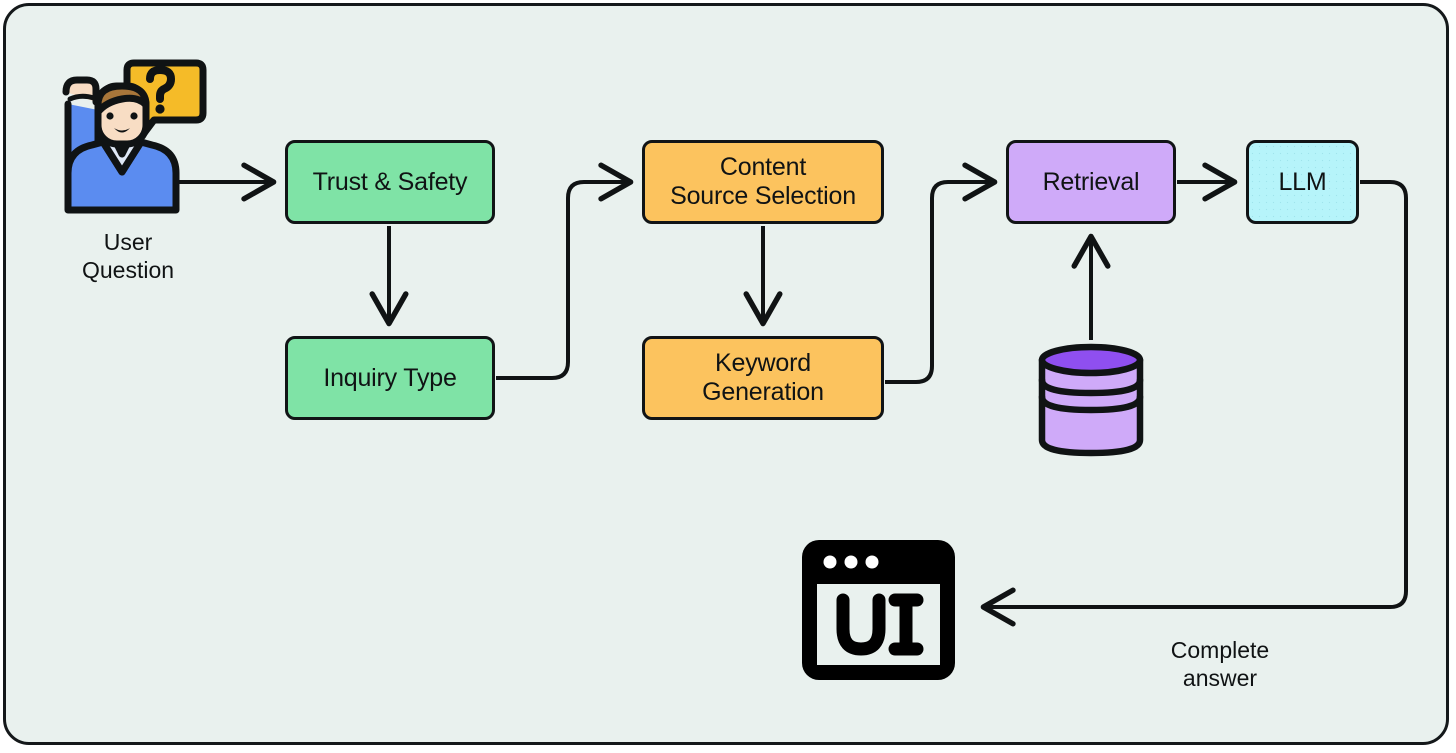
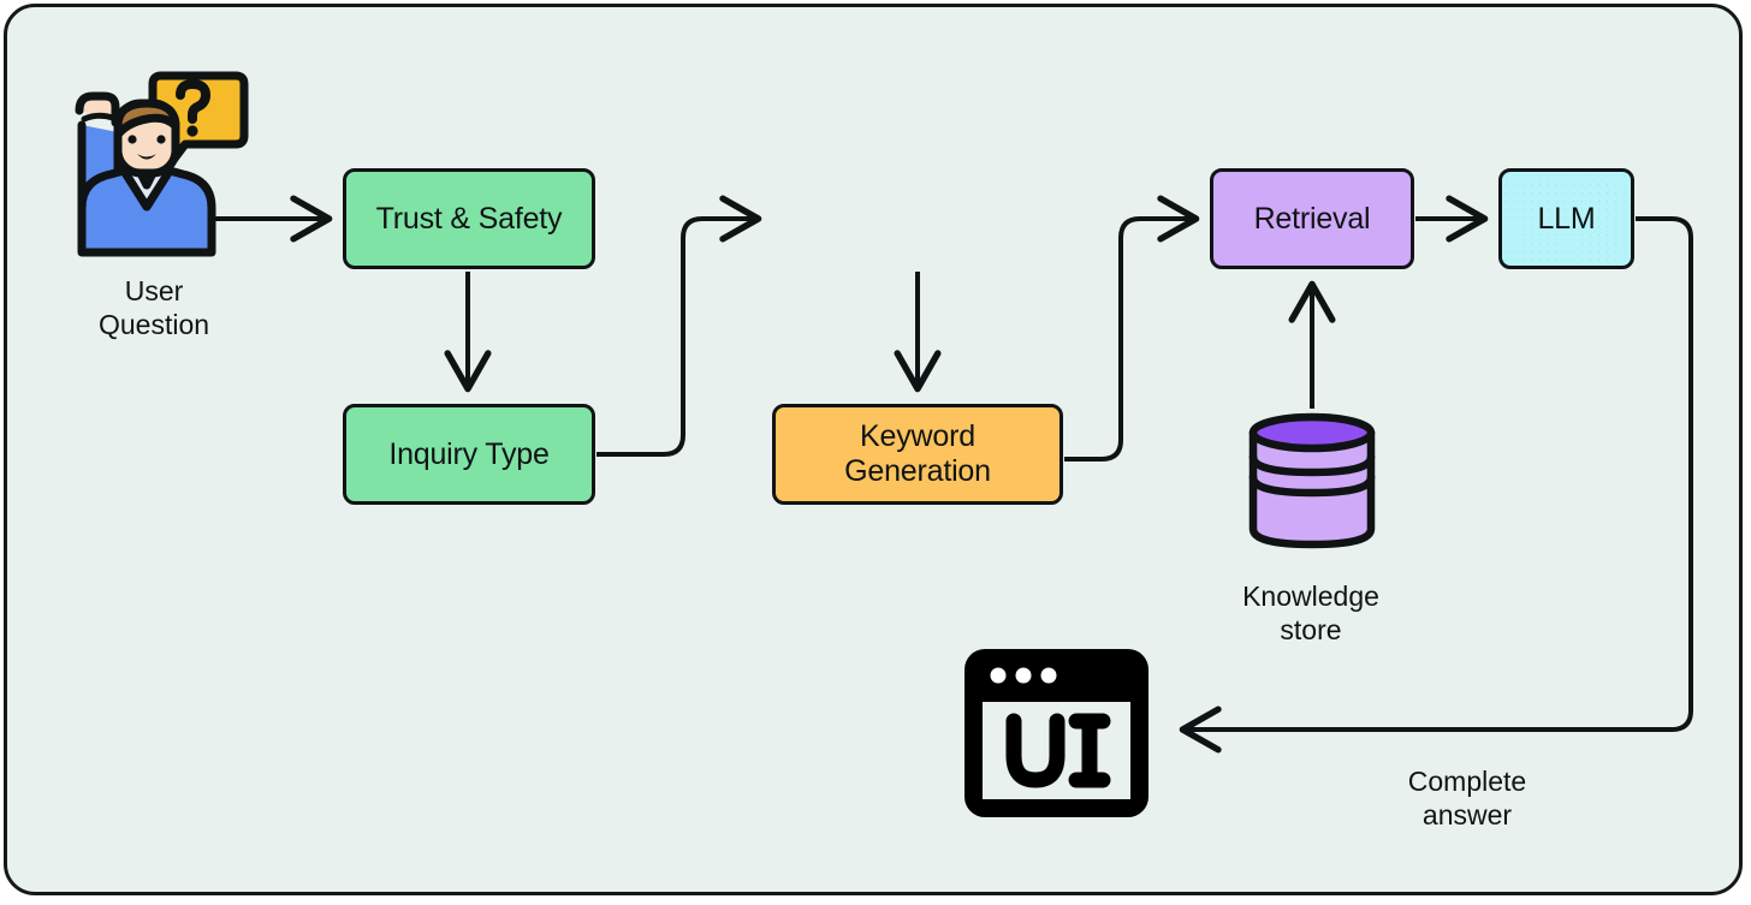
  Trust & Safety
  Inquiry Type
- Content
- Source Selection
  Keyword
  Generation
  Retrieval
  LLM
  User
  Question
+ Knowledge
+ store
  Complete
  answer
